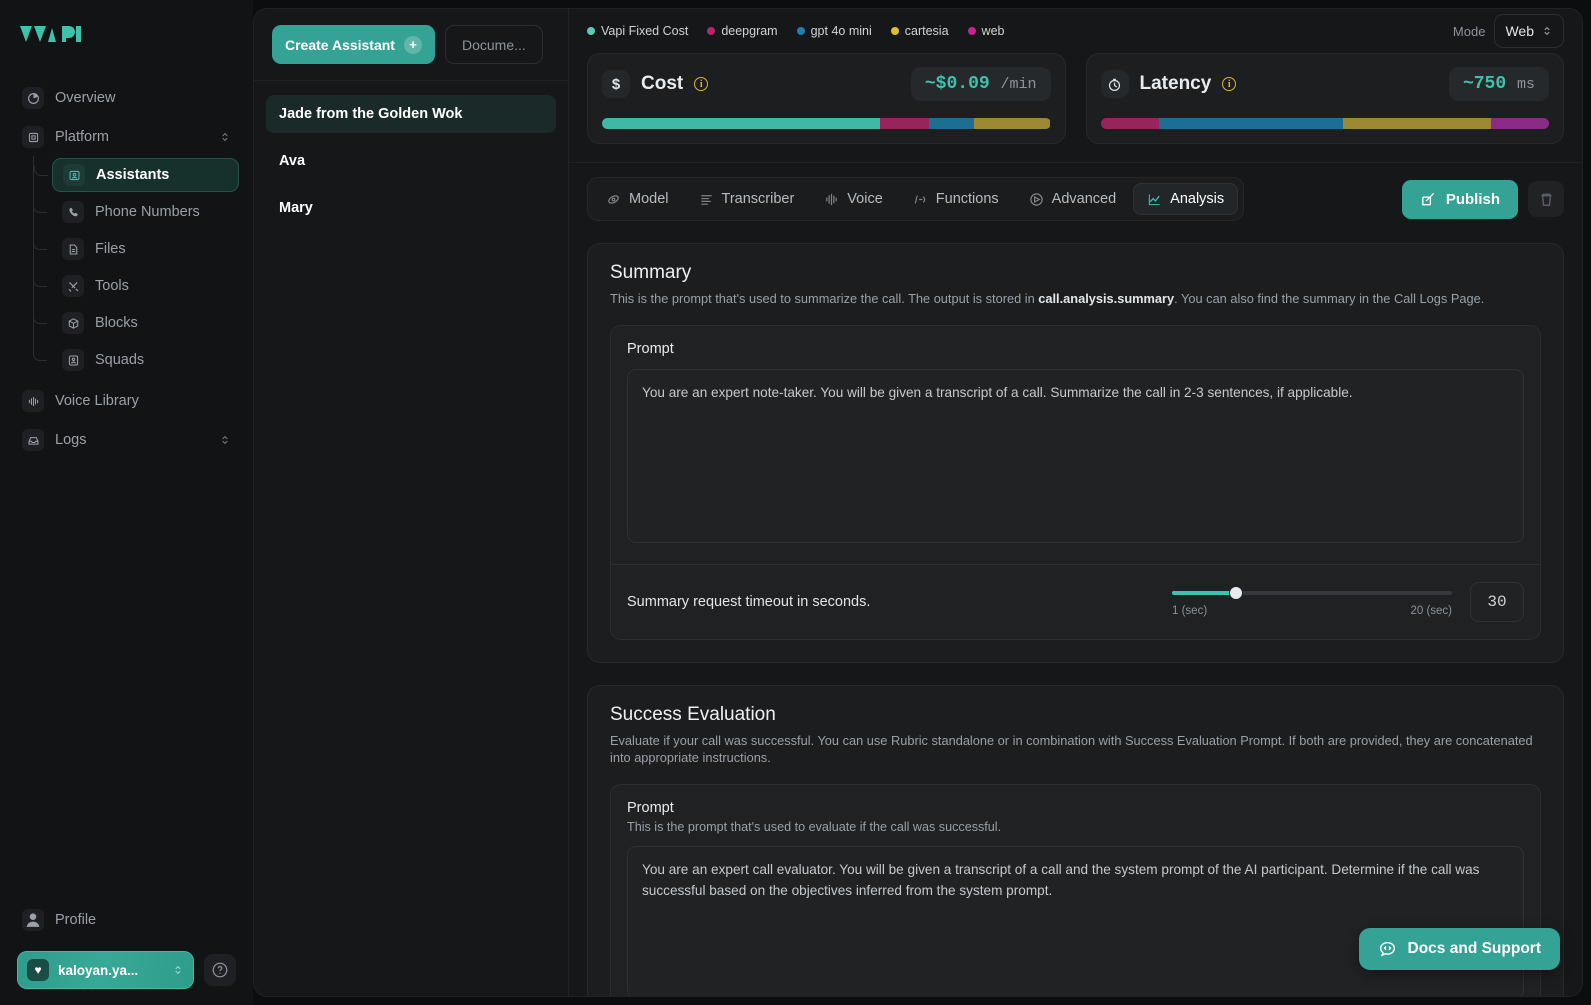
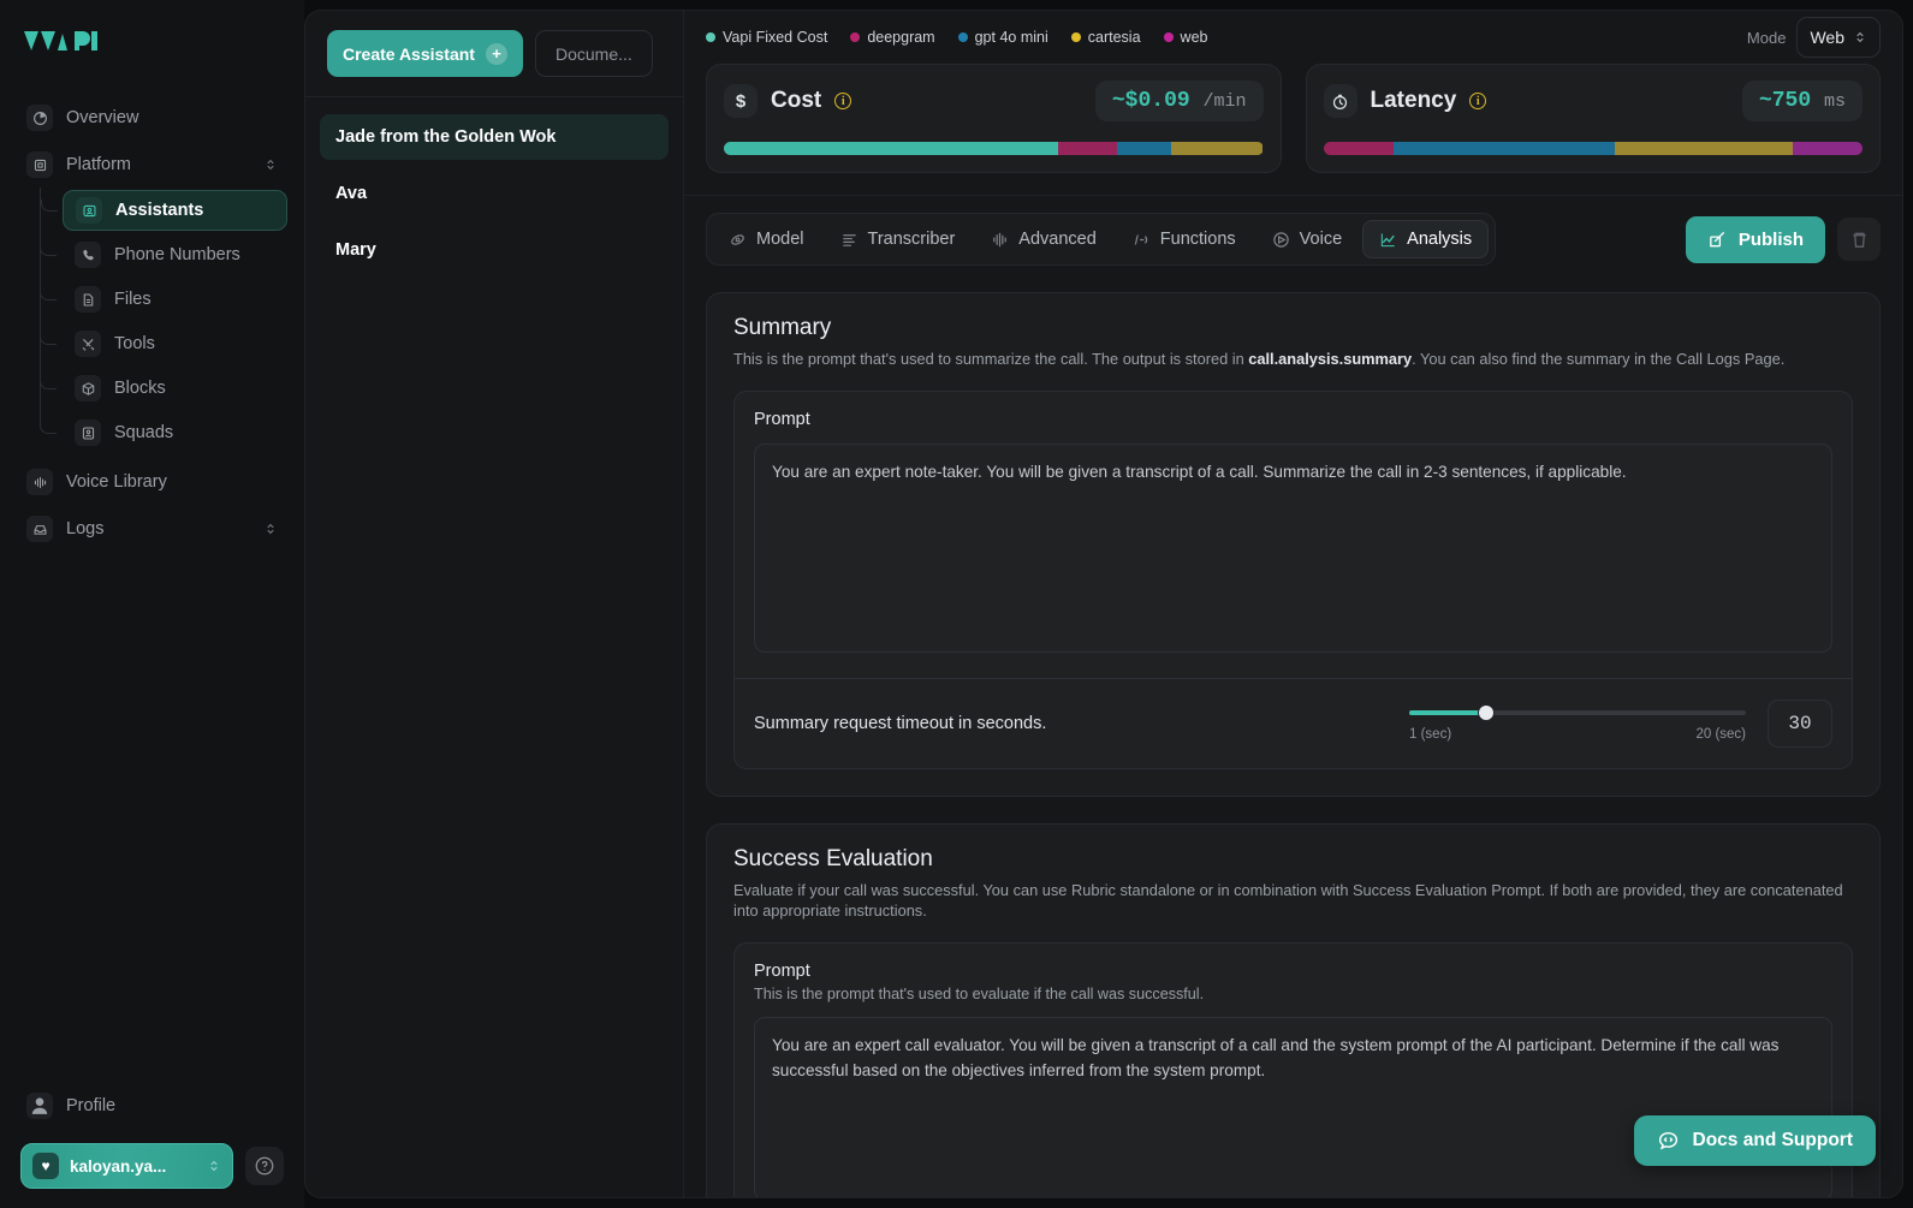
  Overview
  Platform
  Assistants
  Phone Numbers
  Files
  Tools
  Blocks
  Squads
  Voice Library
  Logs
  Profile
  ♥
  kaloyan.ya...
  Create Assistant
  +
  Docume...
  Jade from the Golden Wok
  Ava
  Mary
  Vapi Fixed Cost
  deepgram
  gpt 4o mini
  cartesia
  web
  Mode
  Web
  $
  Cost
  i
  ~$0.09 /min
  Latency
  i
  ~750 ms
  Model
  Transcriber
- Voice
+ Advanced
  Functions
- Advanced
+ Voice
  Analysis
  Publish
  Summary
  This is the prompt that's used to summarize the call. The output is stored in call.analysis.summary. You can also find the summary in the Call Logs Page.
  Prompt
  You are an expert note-taker. You will be given a transcript of a call. Summarize the call in 2-3 sentences, if applicable.
  Summary request timeout in seconds.
  1 (sec)
  20 (sec)
  30
  Success Evaluation
  Evaluate if your call was successful. You can use Rubric standalone or in combination with Success Evaluation Prompt. If both are provided, they are concatenated into appropriate instructions.
  Prompt
  This is the prompt that's used to evaluate if the call was successful.
  Docs and Support
